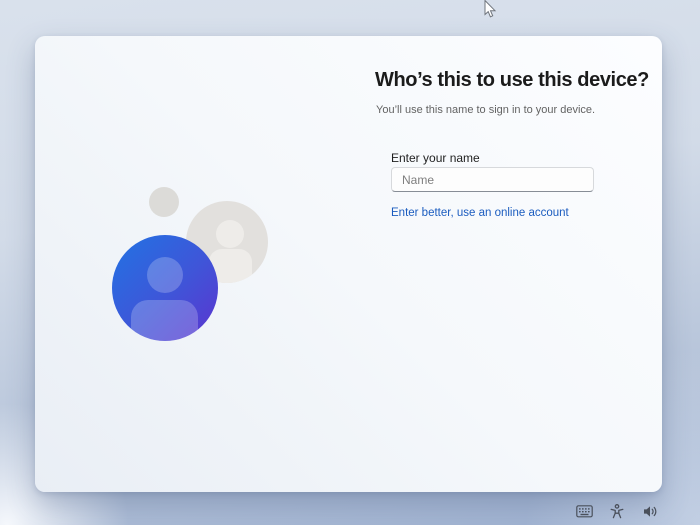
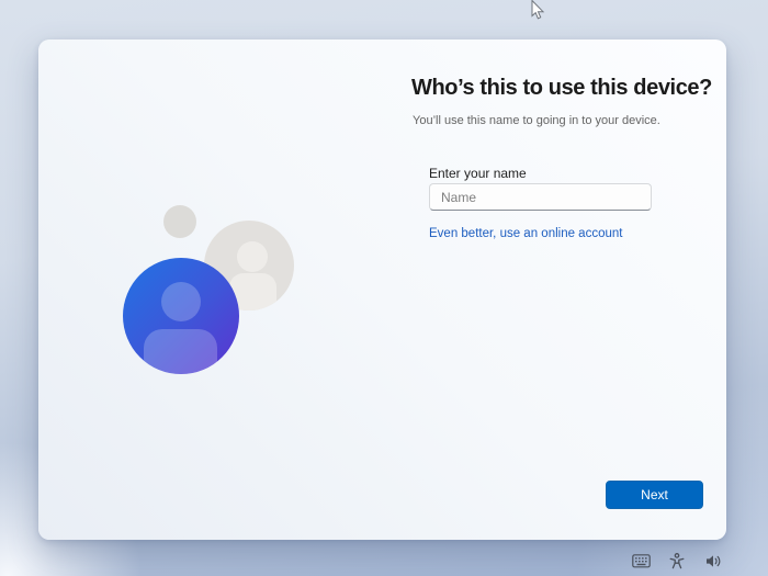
  Who’s this to use this device?
- You’ll use this name to sign in to your device.
+ You’ll use this name to going in to your device.
  Enter your name
  Name
- Enter better, use an online account
+ Even better, use an online account
+ Next
